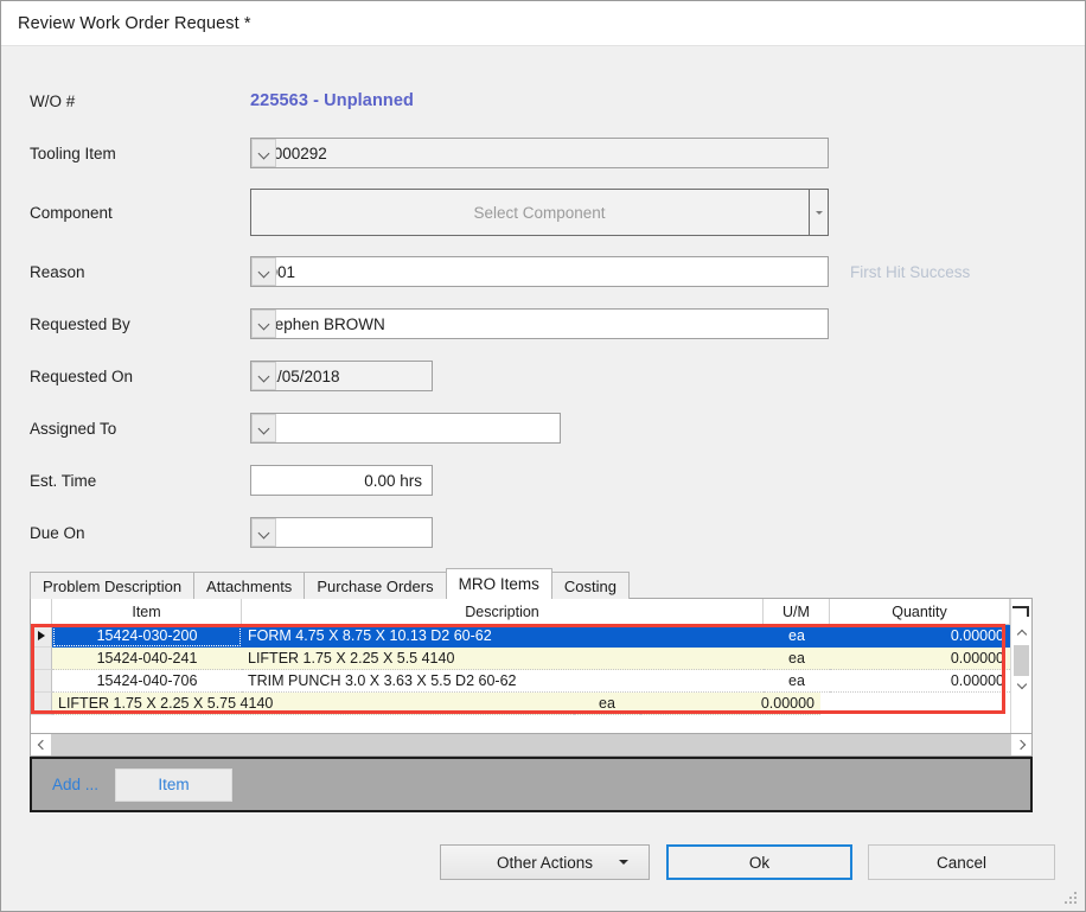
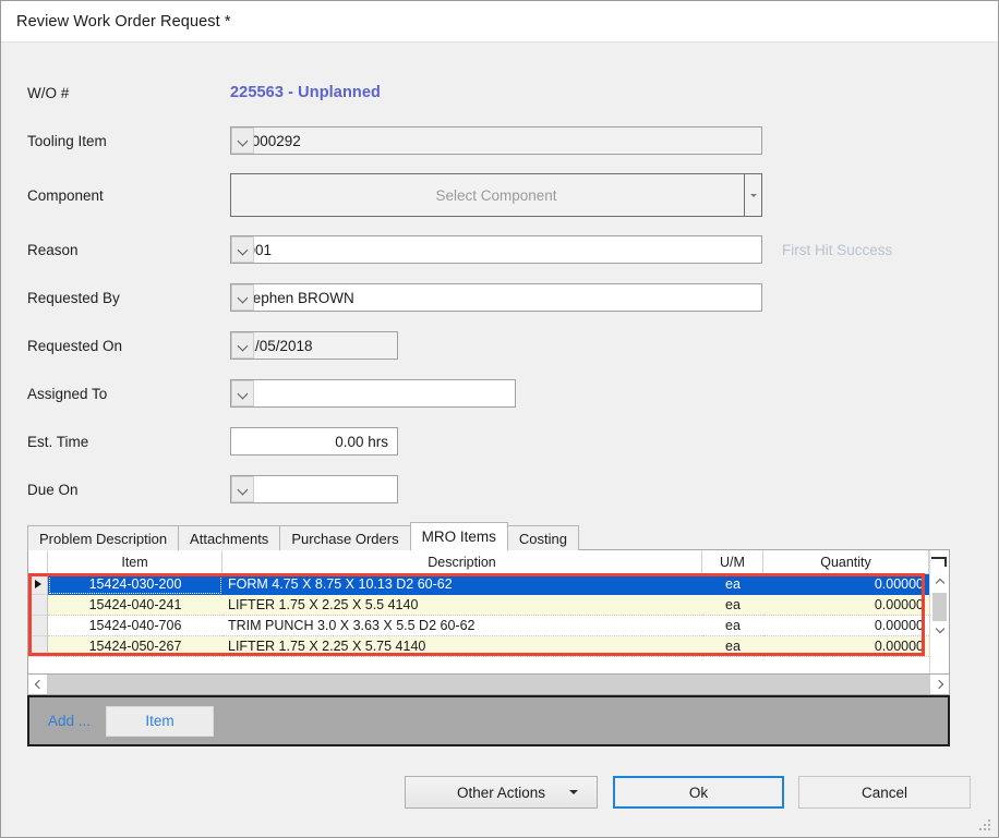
  Review Work Order Request *
  W/O #
  225563 - Unplanned
  Tooling Item
  000292
  Component
  Select Component
  Reason
  First Hit Success
  Requested By
  ephen BROWN
  Requested On
  /05/2018
  Assigned To
  Est. Time
  0.00 hrs
  Due On
  Problem Description
  Attachments
  Purchase Orders
  MRO Items
  Costing
  Item
  Description
  U/M
  Quantity
  15424-030-200
  FORM 4.75 X 8.75 X 10.13 D2 60-62
  ea
  0.00000
  15424-040-241
  LIFTER 1.75 X 2.25 X 5.5 4140
  ea
  0.00000
  15424-040-706
  TRIM PUNCH 3.0 X 3.63 X 5.5 D2 60-62
  ea
  0.00000
+ 15424-050-267
  LIFTER 1.75 X 2.25 X 5.75 4140
  ea
  0.00000
  Add ...
  Item
  Other Actions
  Ok
  Cancel
